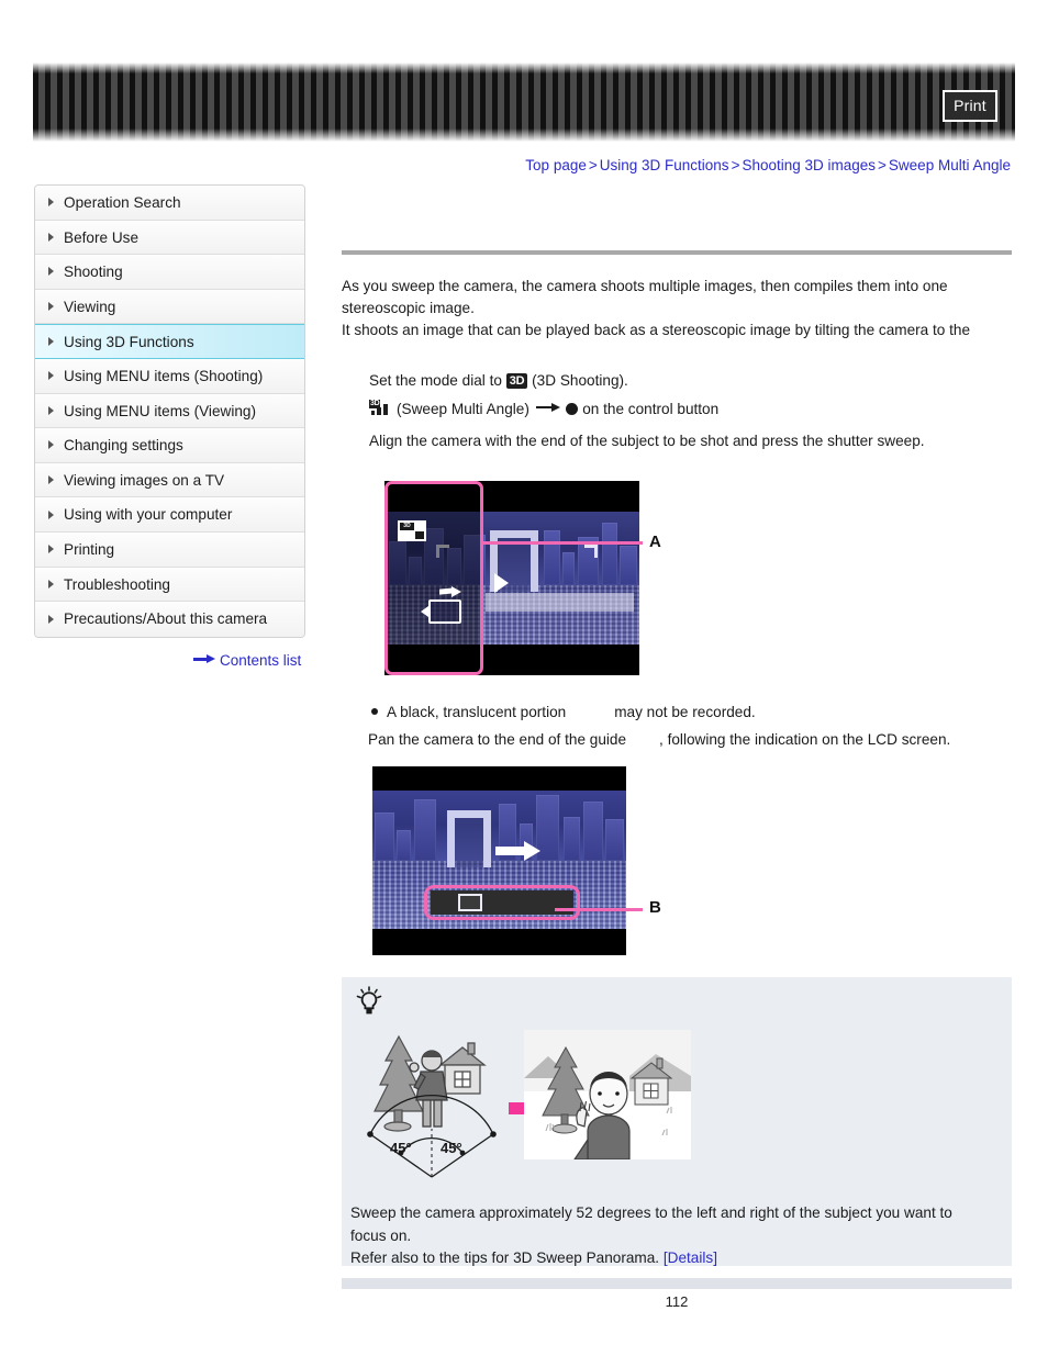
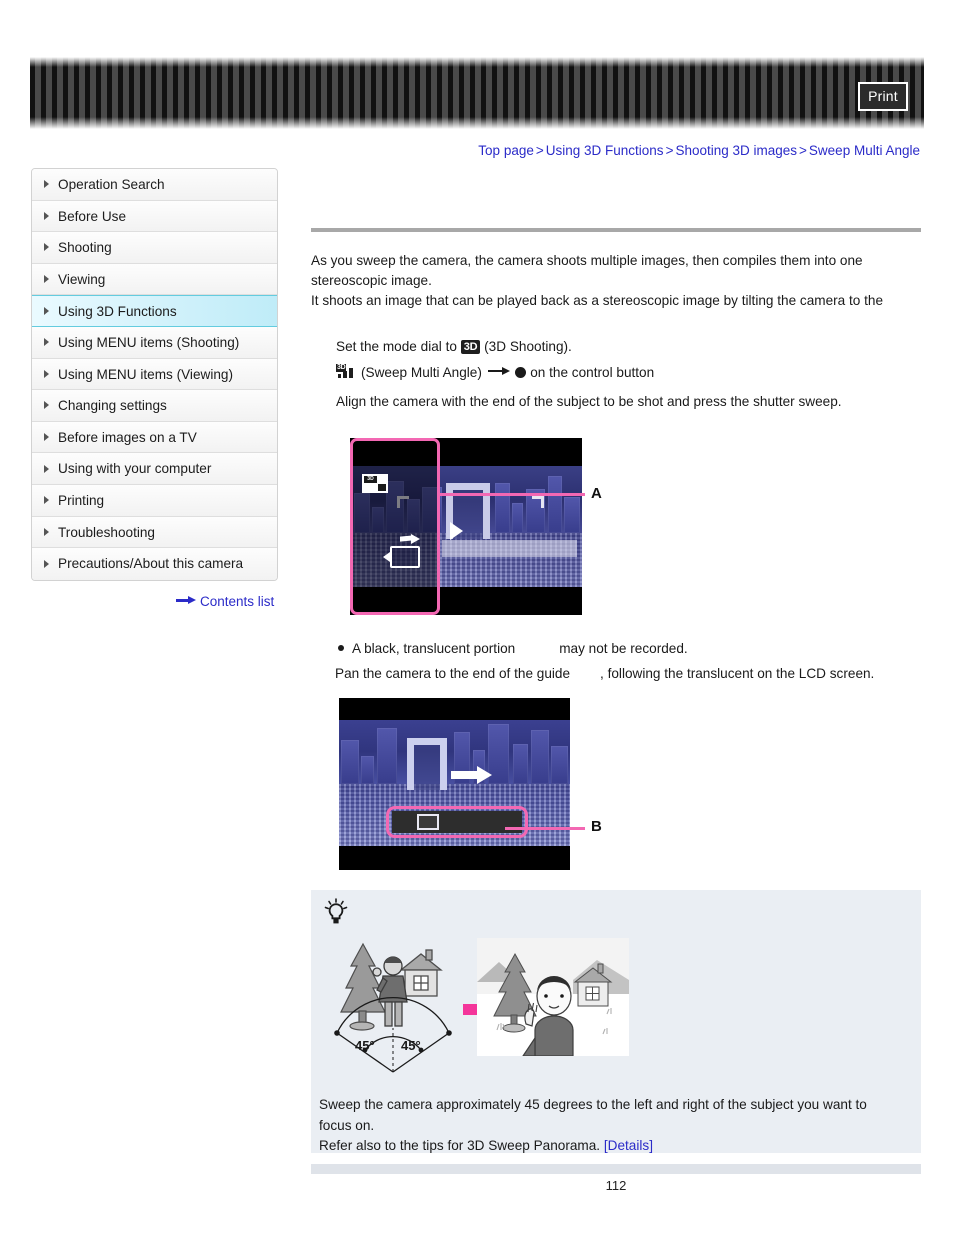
  Print
  Top page > Using 3D Functions > Shooting 3D images > Sweep Multi Angle
  Operation Search
  Before Use
  Shooting
  Viewing
  Using 3D Functions
  Using MENU items (Shooting)
  Using MENU items (Viewing)
  Changing settings
- Viewing images on a TV
+ Before images on a TV
  Using with your computer
  Printing
  Troubleshooting
  Precautions/About this camera
  Contents list
  As you sweep the camera, the camera shoots multiple images, then compiles them into one
  stereoscopic image.
  It shoots an image that can be played back as a stereoscopic image by tilting the camera to the
  Set the mode dial to 3D (3D Shooting).
  (Sweep Multi Angle) on the control button
  Align the camera with the end of the subject to be shot and press the shutter sweep.
  A
  A black, translucent portion may not be recorded.
- Pan the camera to the end of the guide , following the indication on the LCD screen.
+ Pan the camera to the end of the guide , following the translucent on the LCD screen.
  B
  45°
  45°
- Sweep the camera approximately 52 degrees to the left and right of the subject you want to
+ Sweep the camera approximately 45 degrees to the left and right of the subject you want to
  focus on.
  Refer also to the tips for 3D Sweep Panorama. [Details]
  112
